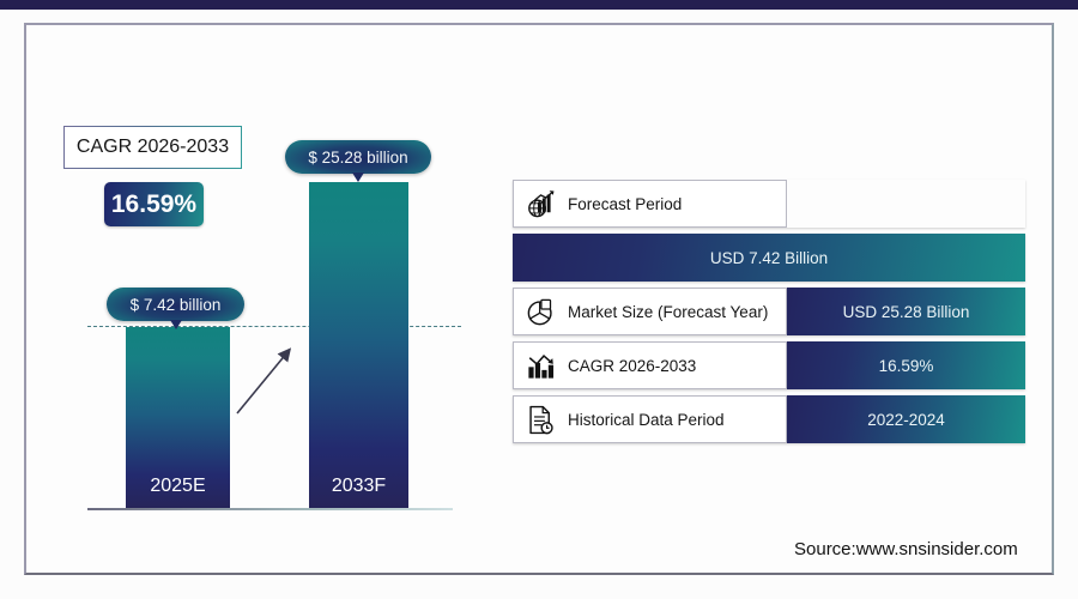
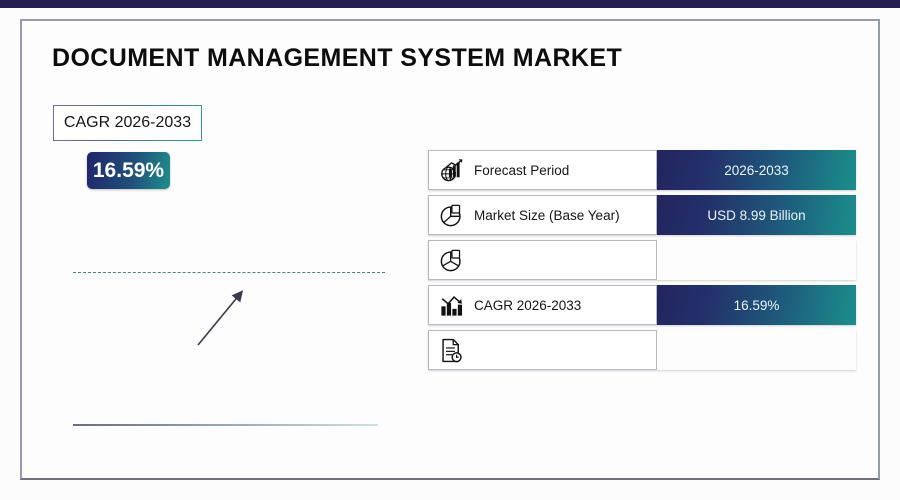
+ DOCUMENT MANAGEMENT SYSTEM MARKET
  CAGR 2026-2033
  16.59%
- 2025E
- 2033F
- $ 7.42 billion
- $ 25.28 billion
  Forecast Period
+ 2026-2033
+ Market Size (Base Year)
- USD 7.42 Billion
+ USD 8.99 Billion
- Market Size (Forecast Year)
- USD 25.28 Billion
  CAGR 2026-2033
  16.59%
- Historical Data Period
- 2022-2024
- Source:www.snsinsider.com
